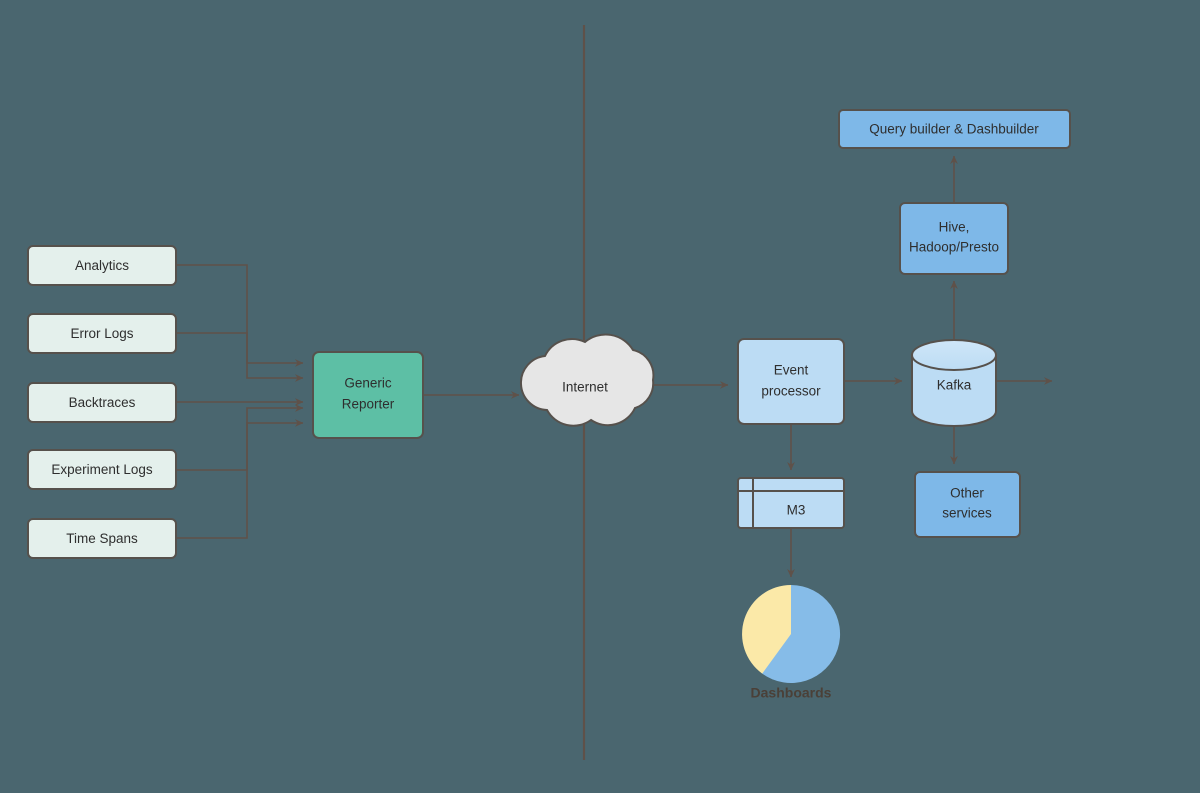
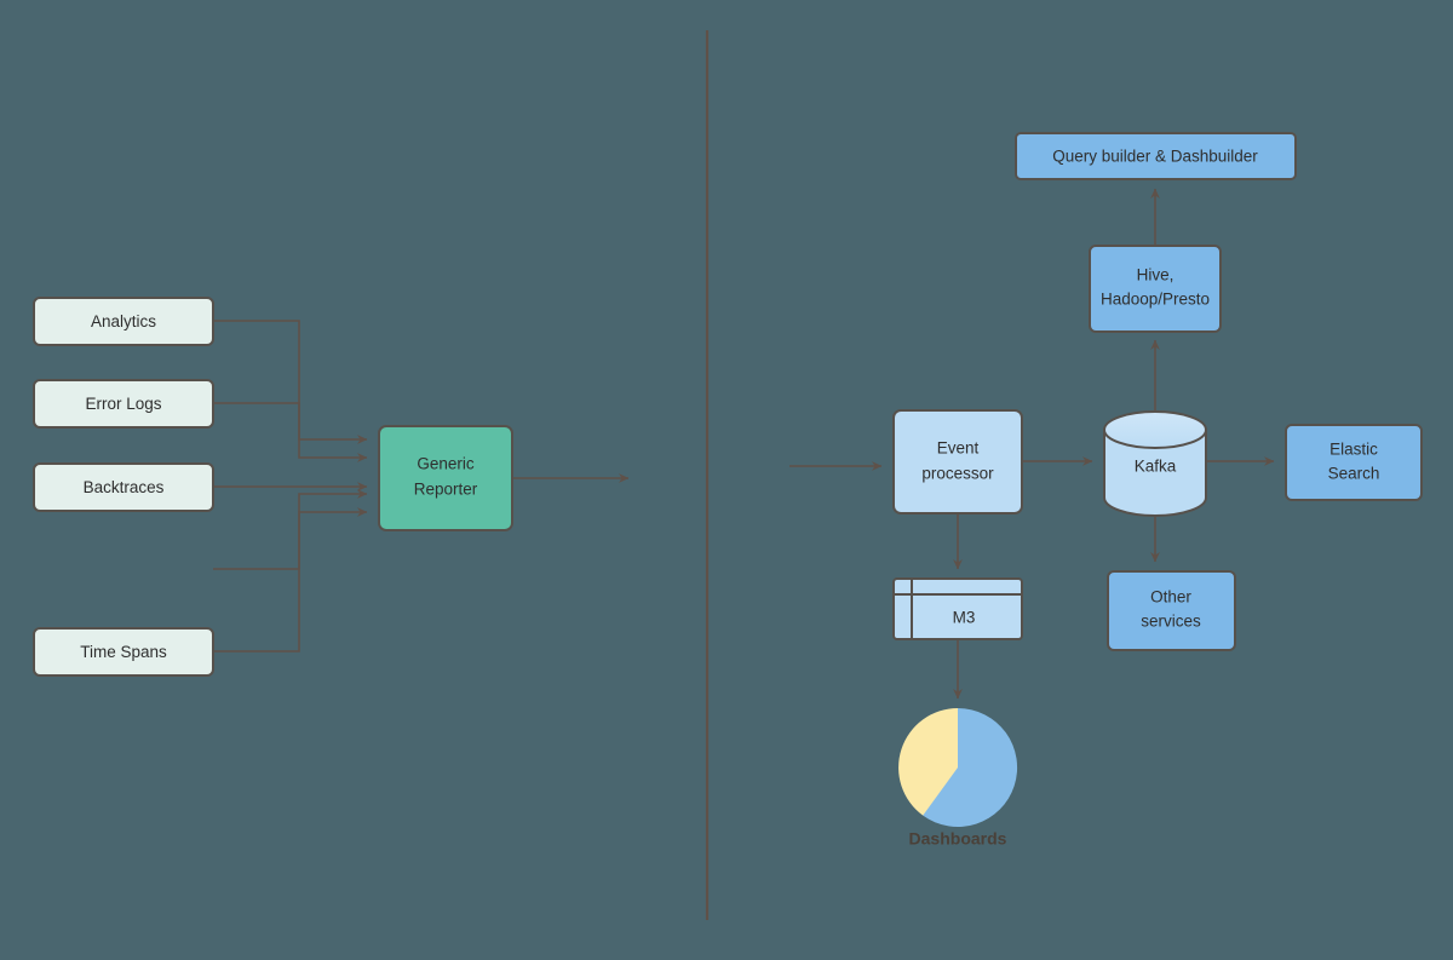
  Analytics
  Error Logs
  Backtraces
- Experiment Logs
  Time Spans
  Generic
  Reporter
- Internet
  Event
  processor
  Kafka
  Hive,
  Hadoop/Presto
  Query builder & Dashbuilder
+ Elastic
+ Search
  Other
  services
  M3
  Dashboards
